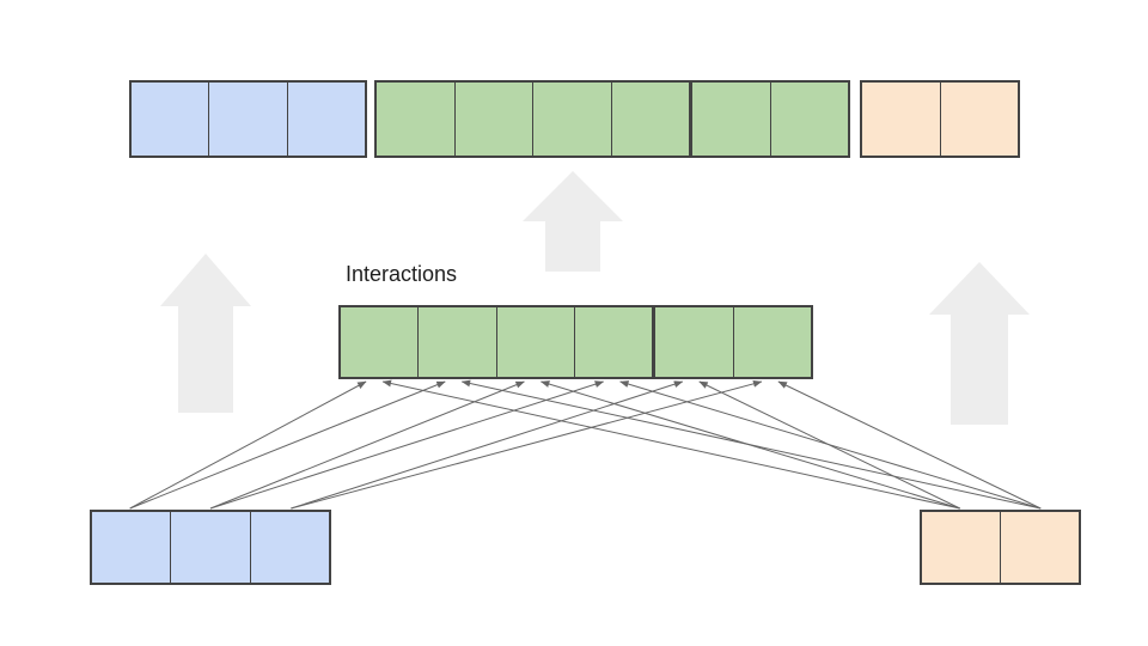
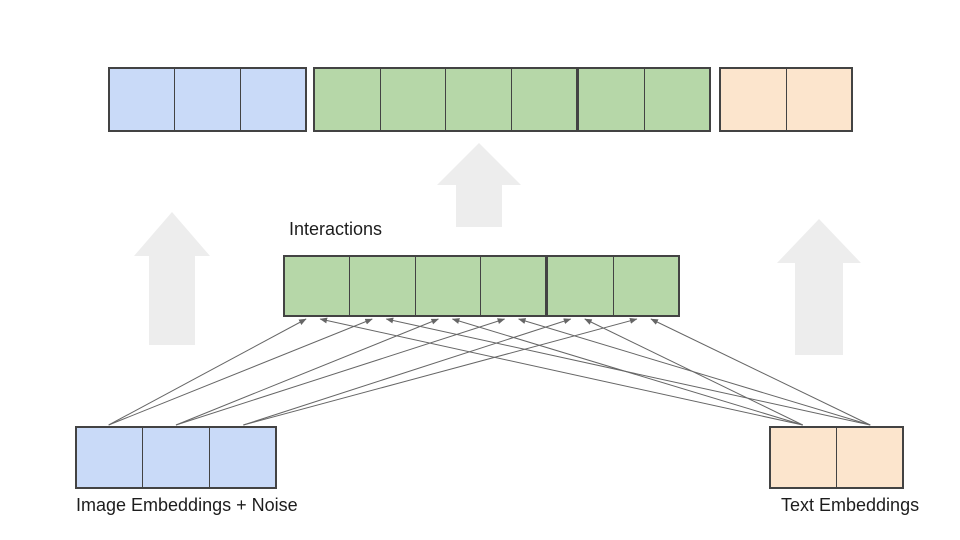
  Interactions
+ Image Embeddings + Noise
+ Text Embeddings
